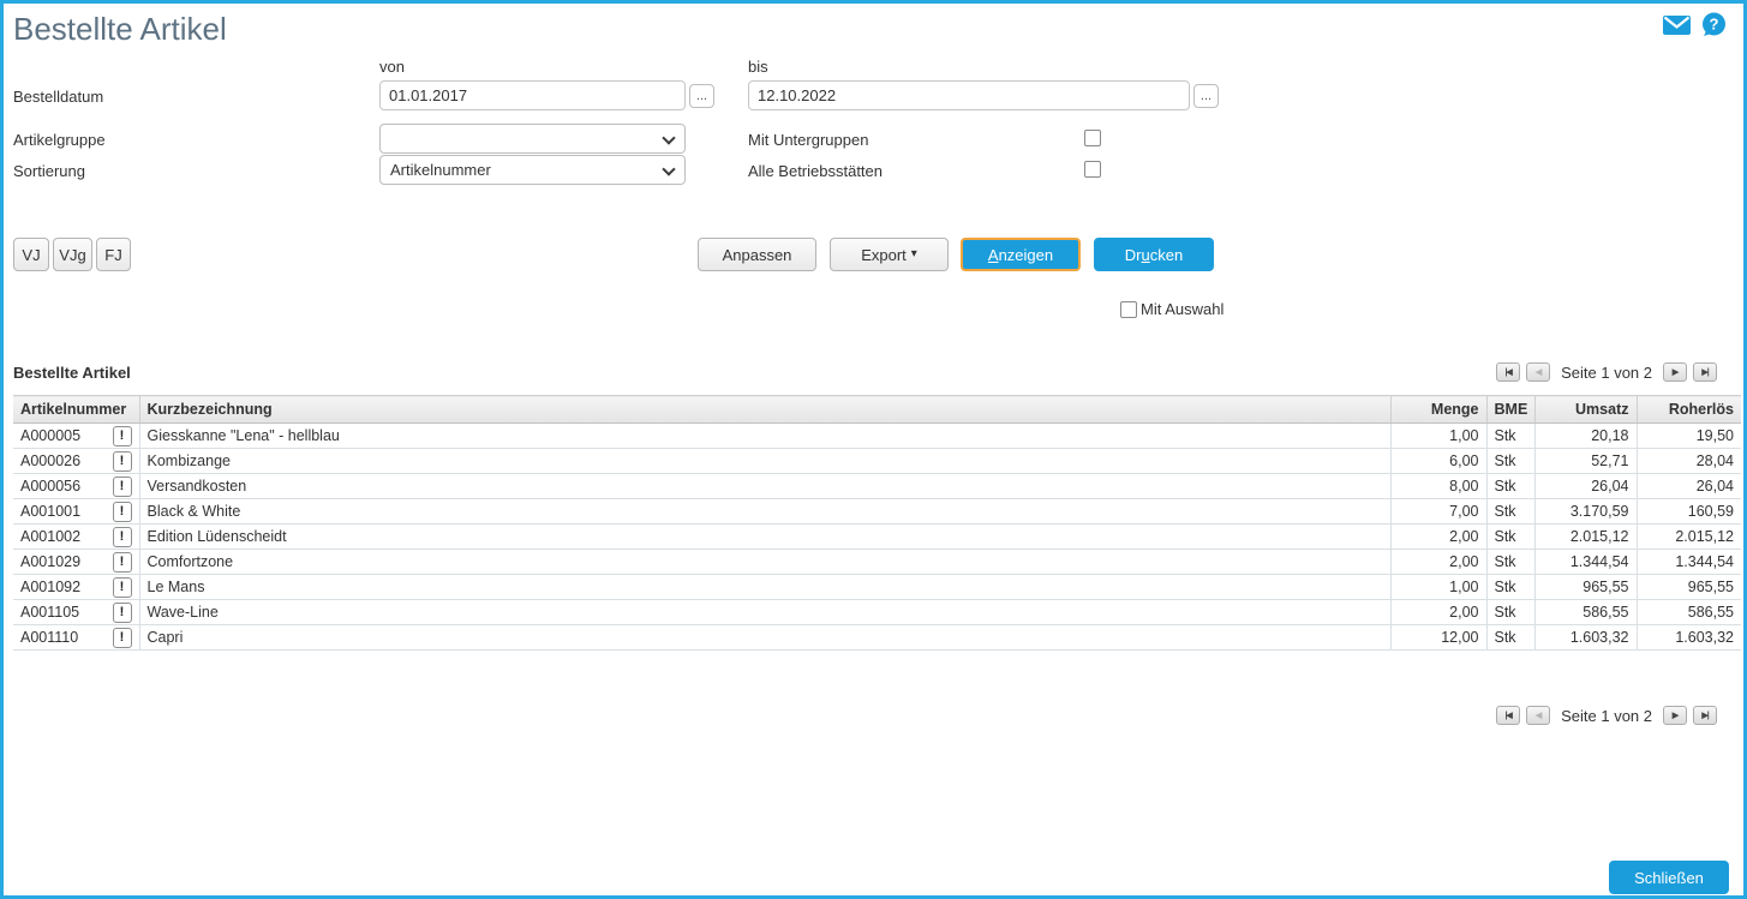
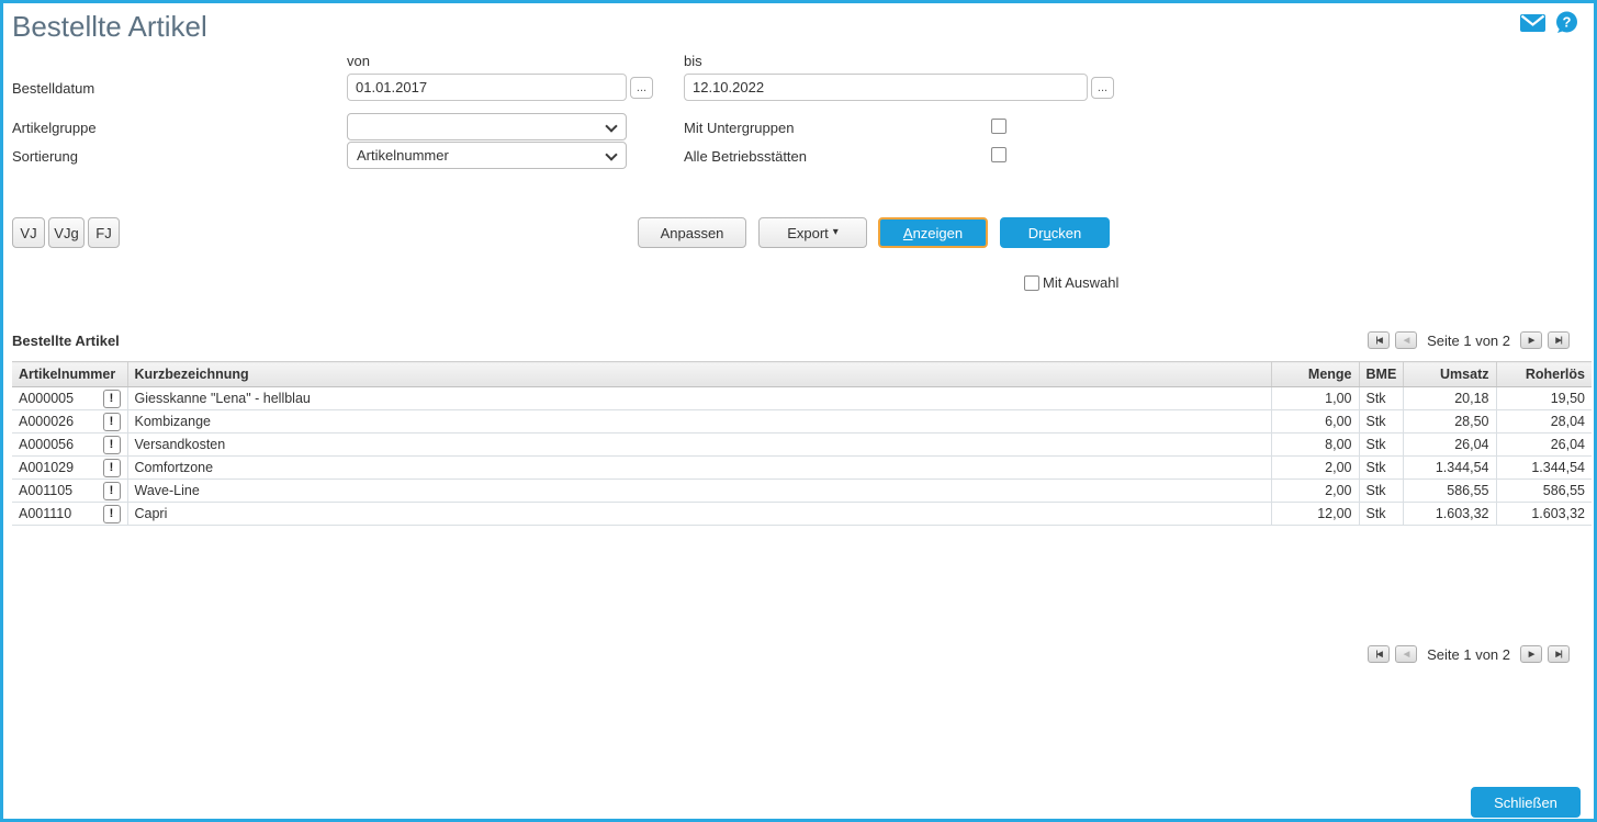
  Bestellte Artikel
  ?
  von
  bis
  Bestelldatum
  01.01.2017
  ...
  12.10.2022
  ...
  Artikelgruppe
  Mit Untergruppen
  Sortierung
  Artikelnummer
  Alle Betriebsstätten
  VJ
  VJg
  FJ
  Anpassen
  Export
  ▾
  A
  nzeigen
  Dr
  u
  cken
  Mit Auswahl
  Bestellte Artikel
  Seite 1 von 2
  Artikelnummer	Kurzbezeichnung	Menge	BME	Umsatz	Roherlös
  A000005 !	Giesskanne "Lena" - hellblau	1,00	Stk	20,18	19,50
- A000026 !	Kombizange	6,00	Stk	52,71	28,04
+ A000026 !	Kombizange	6,00	Stk	28,50	28,04
  A000056 !	Versandkosten	8,00	Stk	26,04	26,04
- A001001 !	Black & White	7,00	Stk	3.170,59	160,59
- A001002 !	Edition Lüdenscheidt	2,00	Stk	2.015,12	2.015,12
  A001029 !	Comfortzone	2,00	Stk	1.344,54	1.344,54
- A001092 !	Le Mans	1,00	Stk	965,55	965,55
  A001105 !	Wave-Line	2,00	Stk	586,55	586,55
  A001110 !	Capri	12,00	Stk	1.603,32	1.603,32
  Seite 1 von 2
  Schließen
